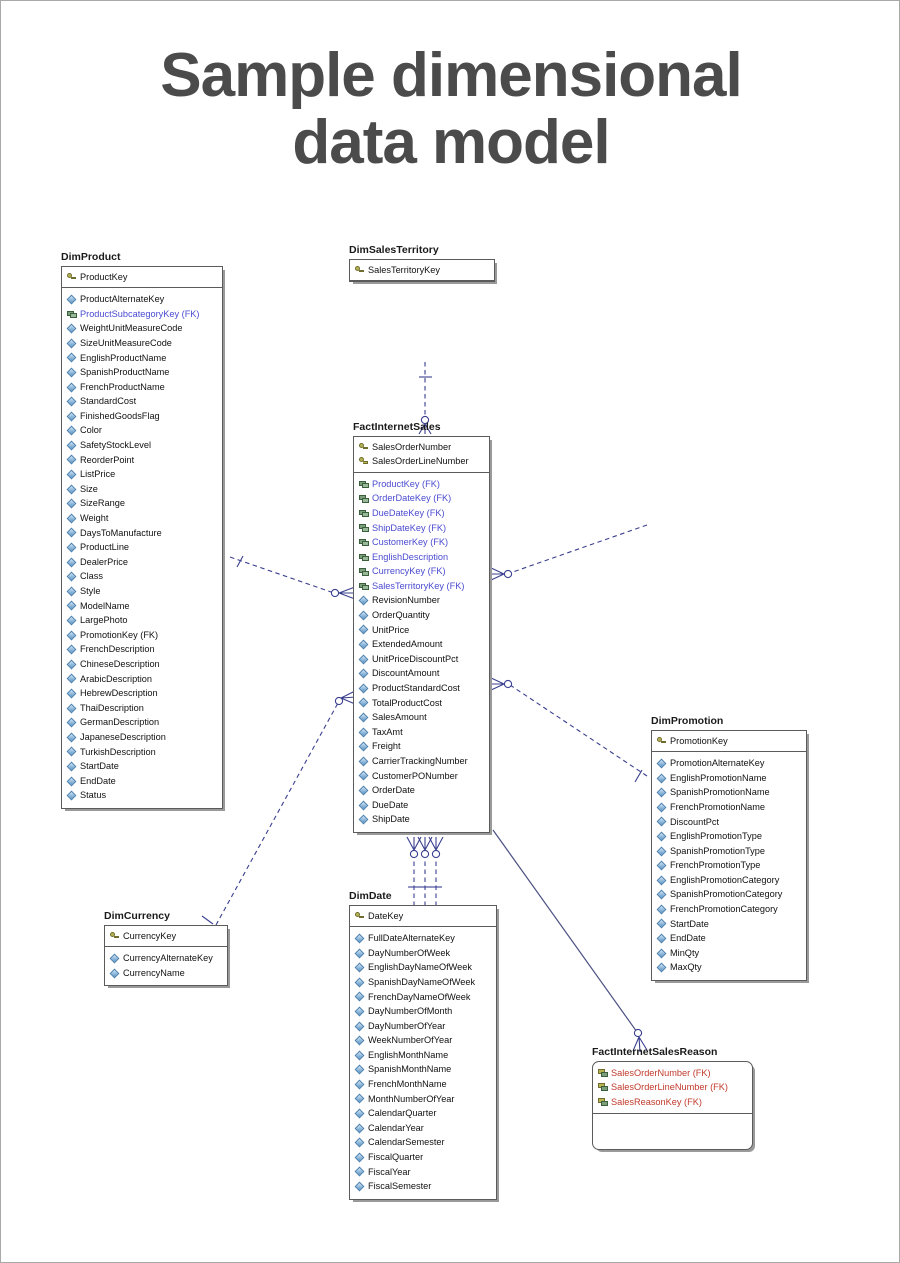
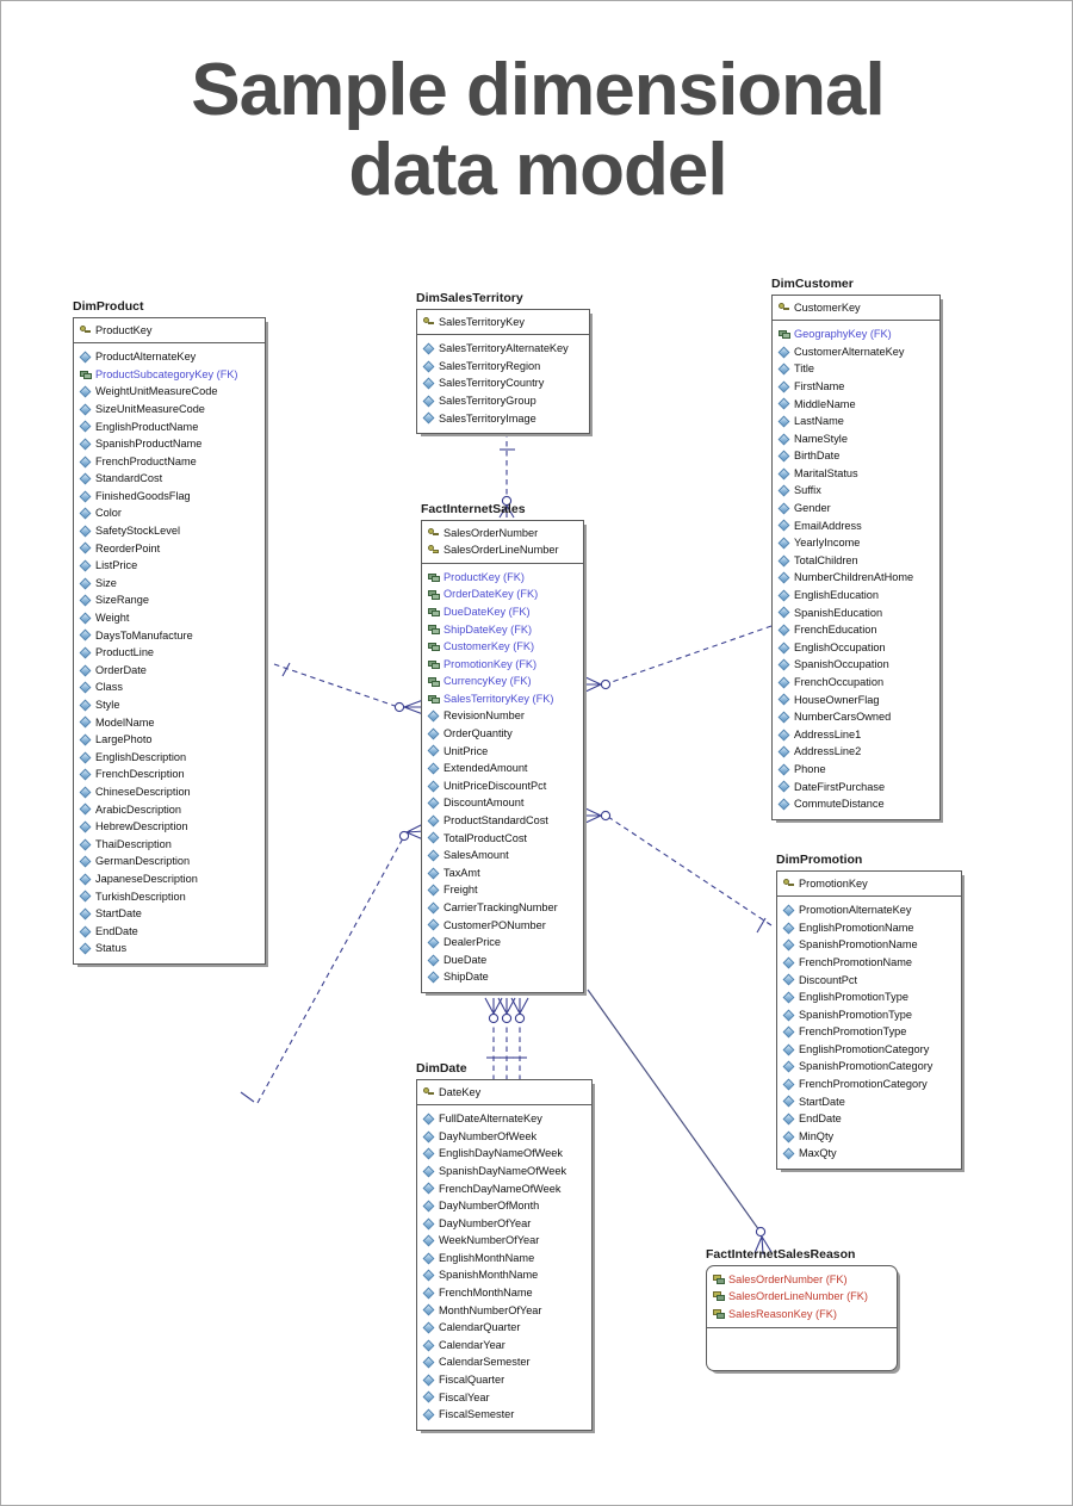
  Sample dimensional
  data model
  DimProduct
  ProductKey
  ProductAlternateKey
  ProductSubcategoryKey (FK)
  WeightUnitMeasureCode
  SizeUnitMeasureCode
  EnglishProductName
  SpanishProductName
  FrenchProductName
  StandardCost
  FinishedGoodsFlag
  Color
  SafetyStockLevel
  ReorderPoint
  ListPrice
  Size
  SizeRange
  Weight
  DaysToManufacture
  ProductLine
- DealerPrice
+ OrderDate
  Class
  Style
  ModelName
  LargePhoto
- PromotionKey (FK)
+ EnglishDescription
  FrenchDescription
  ChineseDescription
  ArabicDescription
  HebrewDescription
  ThaiDescription
  GermanDescription
  JapaneseDescription
  TurkishDescription
  StartDate
  EndDate
  Status
  DimSalesTerritory
  SalesTerritoryKey
+ SalesTerritoryAlternateKey
+ SalesTerritoryRegion
+ SalesTerritoryCountry
+ SalesTerritoryGroup
+ SalesTerritoryImage
+ DimCustomer
+ CustomerKey
+ GeographyKey (FK)
+ CustomerAlternateKey
+ Title
+ FirstName
+ MiddleName
+ LastName
+ NameStyle
+ BirthDate
+ MaritalStatus
+ Suffix
+ Gender
+ EmailAddress
+ YearlyIncome
+ TotalChildren
+ NumberChildrenAtHome
+ EnglishEducation
+ SpanishEducation
+ FrenchEducation
+ EnglishOccupation
+ SpanishOccupation
+ FrenchOccupation
+ HouseOwnerFlag
+ NumberCarsOwned
+ AddressLine1
+ AddressLine2
+ Phone
+ DateFirstPurchase
+ CommuteDistance
  FactInternetSales
  SalesOrderNumber
  SalesOrderLineNumber
  ProductKey (FK)
  OrderDateKey (FK)
  DueDateKey (FK)
  ShipDateKey (FK)
  CustomerKey (FK)
- EnglishDescription
+ PromotionKey (FK)
  CurrencyKey (FK)
  SalesTerritoryKey (FK)
  RevisionNumber
  OrderQuantity
  UnitPrice
  ExtendedAmount
  UnitPriceDiscountPct
  DiscountAmount
  ProductStandardCost
  TotalProductCost
  SalesAmount
  TaxAmt
  Freight
  CarrierTrackingNumber
  CustomerPONumber
- OrderDate
+ DealerPrice
  DueDate
  ShipDate
  DimPromotion
  PromotionKey
  PromotionAlternateKey
  EnglishPromotionName
  SpanishPromotionName
  FrenchPromotionName
  DiscountPct
  EnglishPromotionType
  SpanishPromotionType
  FrenchPromotionType
  EnglishPromotionCategory
  SpanishPromotionCategory
  FrenchPromotionCategory
  StartDate
  EndDate
  MinQty
  MaxQty
- DimCurrency
- CurrencyKey
- CurrencyAlternateKey
- CurrencyName
  DimDate
  DateKey
  FullDateAlternateKey
  DayNumberOfWeek
  EnglishDayNameOfWeek
  SpanishDayNameOfWeek
  FrenchDayNameOfWeek
  DayNumberOfMonth
  DayNumberOfYear
  WeekNumberOfYear
  EnglishMonthName
  SpanishMonthName
  FrenchMonthName
  MonthNumberOfYear
  CalendarQuarter
  CalendarYear
  CalendarSemester
  FiscalQuarter
  FiscalYear
  FiscalSemester
  FactInternetSalesReason
  SalesOrderNumber (FK)
  SalesOrderLineNumber (FK)
  SalesReasonKey (FK)
